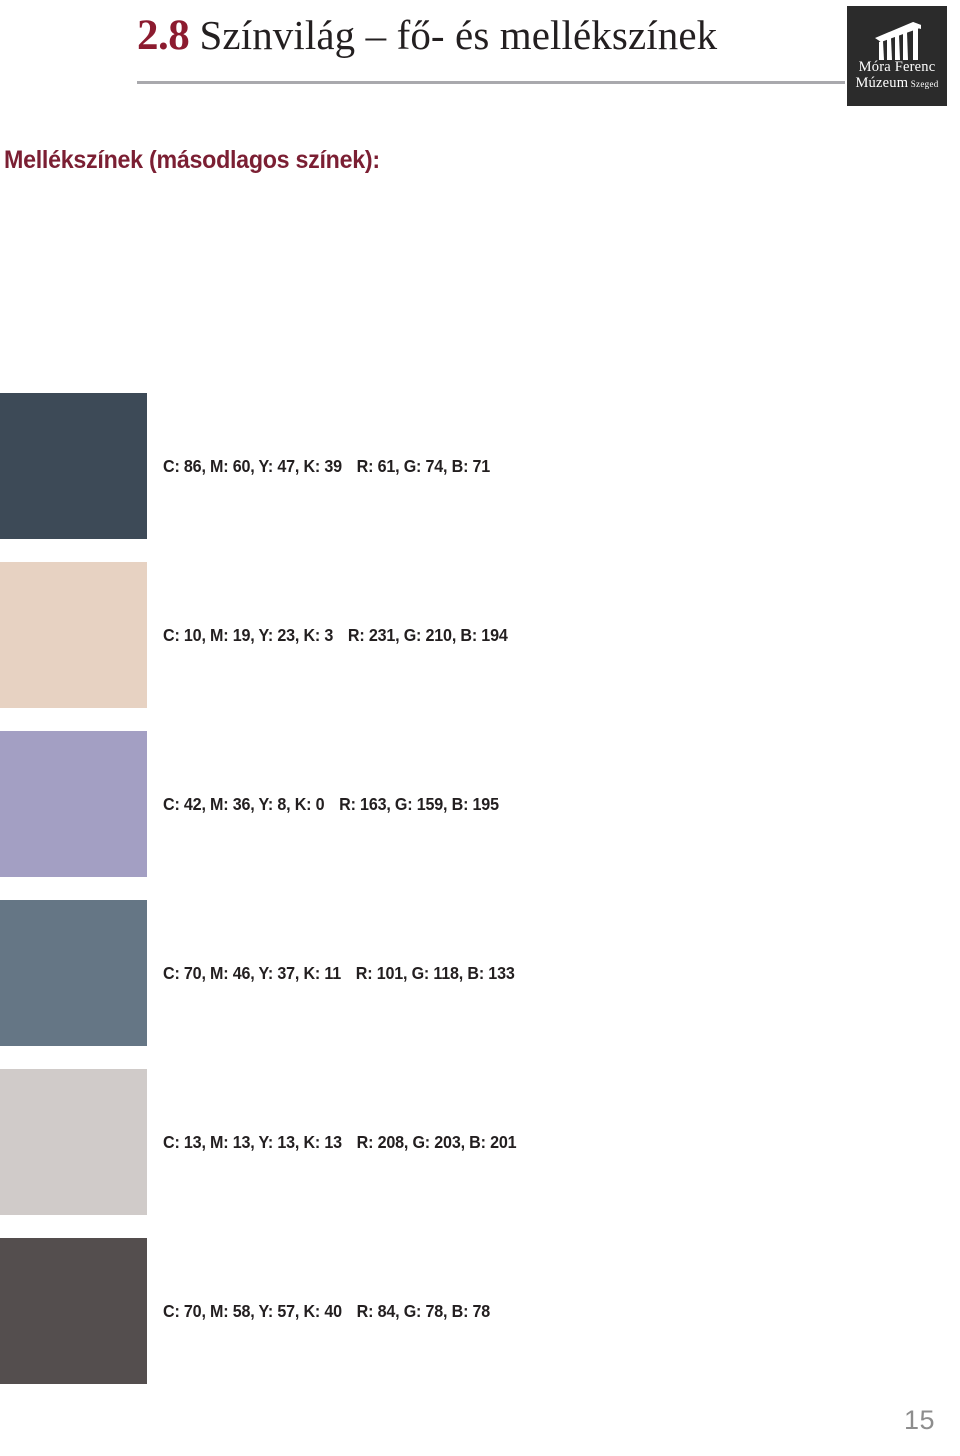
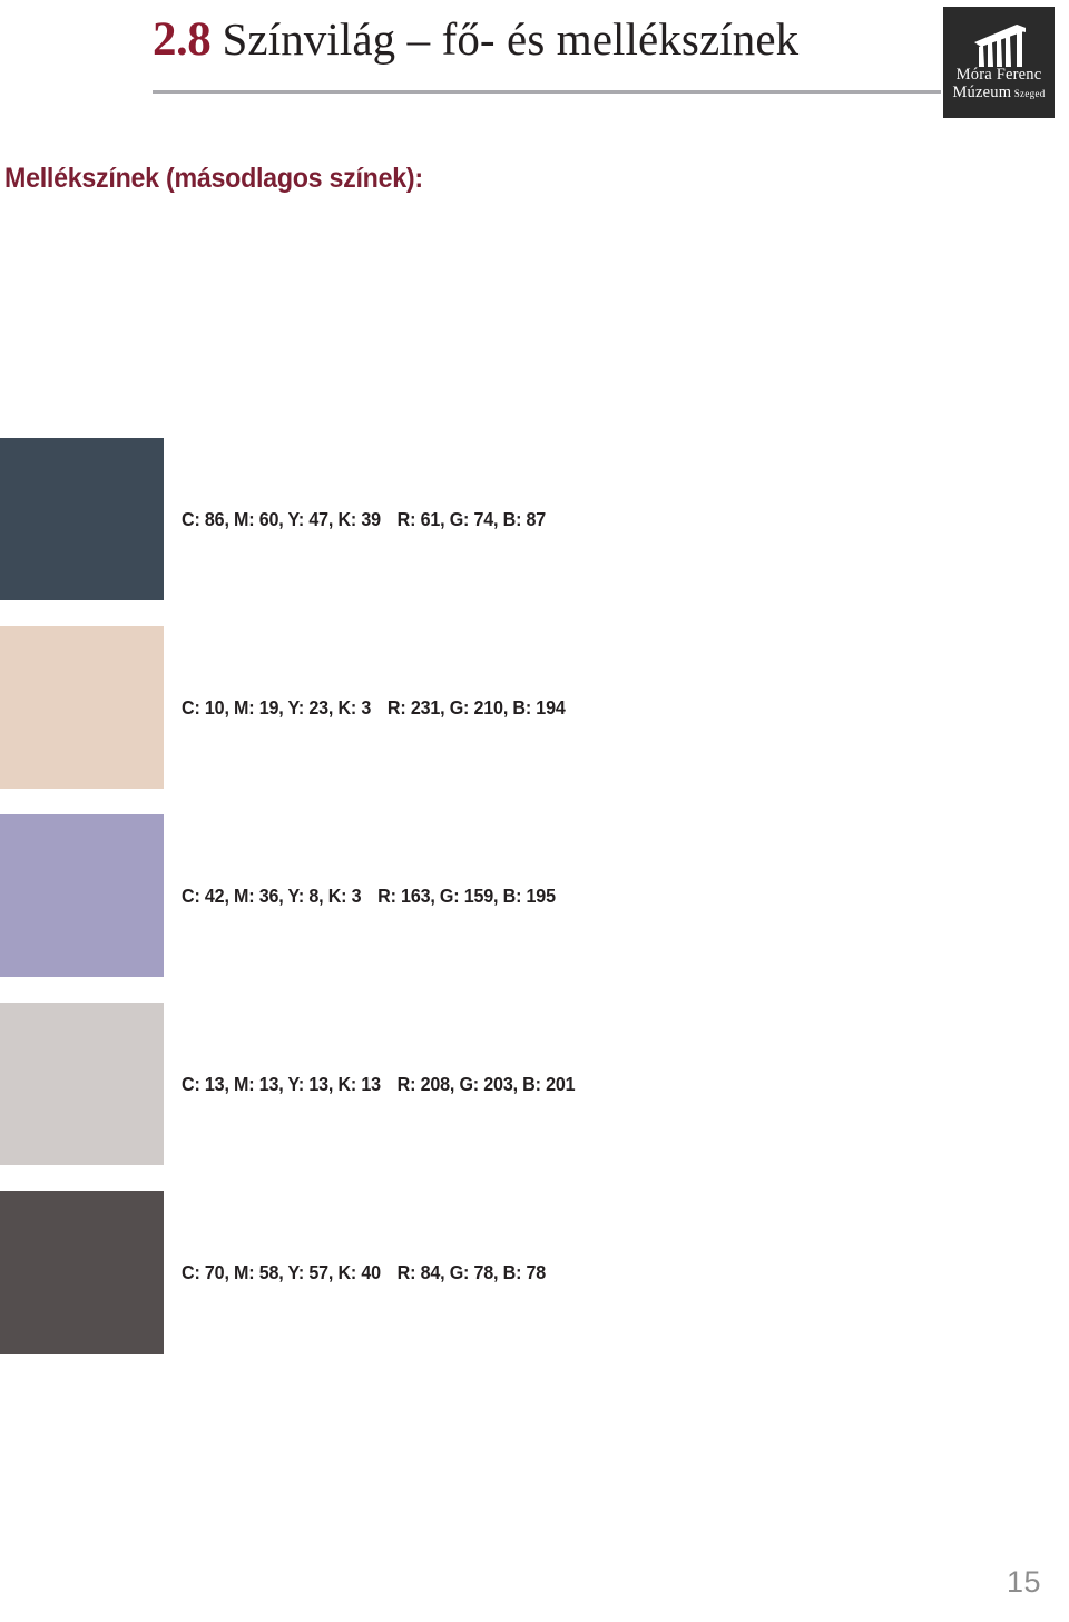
  2.8 Színvilág – fő- és mellékszínek
  Móra Ferenc
  Múzeum Szeged
  Mellékszínek (másodlagos színek):
  C: 86, M: 60, Y: 47, K: 39
- R: 61, G: 74, B: 71
+ R: 61, G: 74, B: 87
  C: 10, M: 19, Y: 23, K: 3
  R: 231, G: 210, B: 194
- C: 42, M: 36, Y: 8, K: 0
+ C: 42, M: 36, Y: 8, K: 3
  R: 163, G: 159, B: 195
- C: 70, M: 46, Y: 37, K: 11
- R: 101, G: 118, B: 133
  C: 13, M: 13, Y: 13, K: 13
  R: 208, G: 203, B: 201
  C: 70, M: 58, Y: 57, K: 40
  R: 84, G: 78, B: 78
  15
